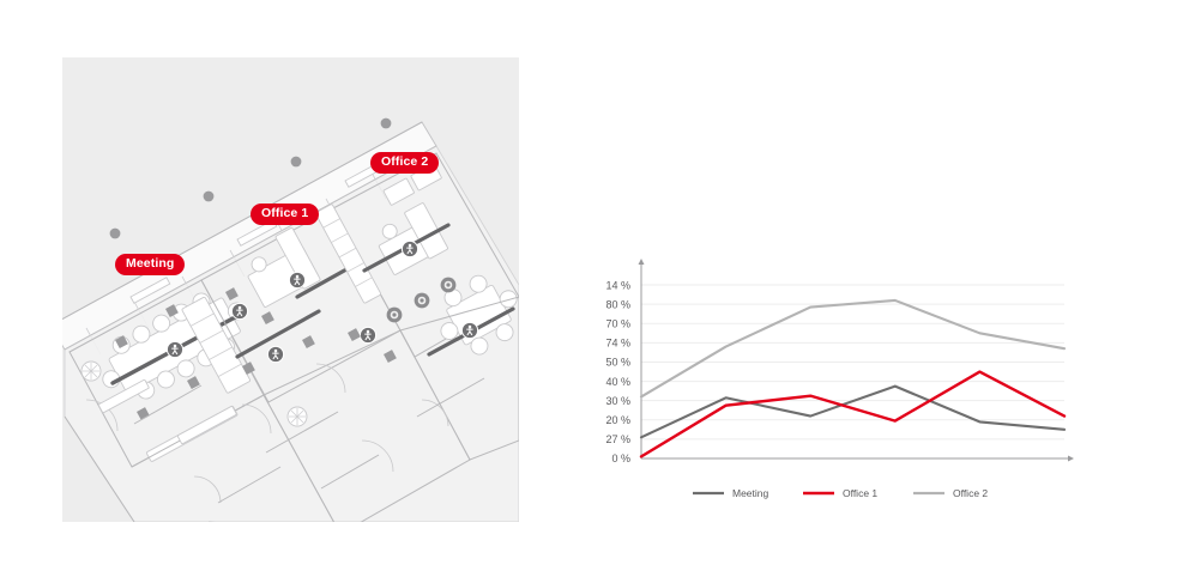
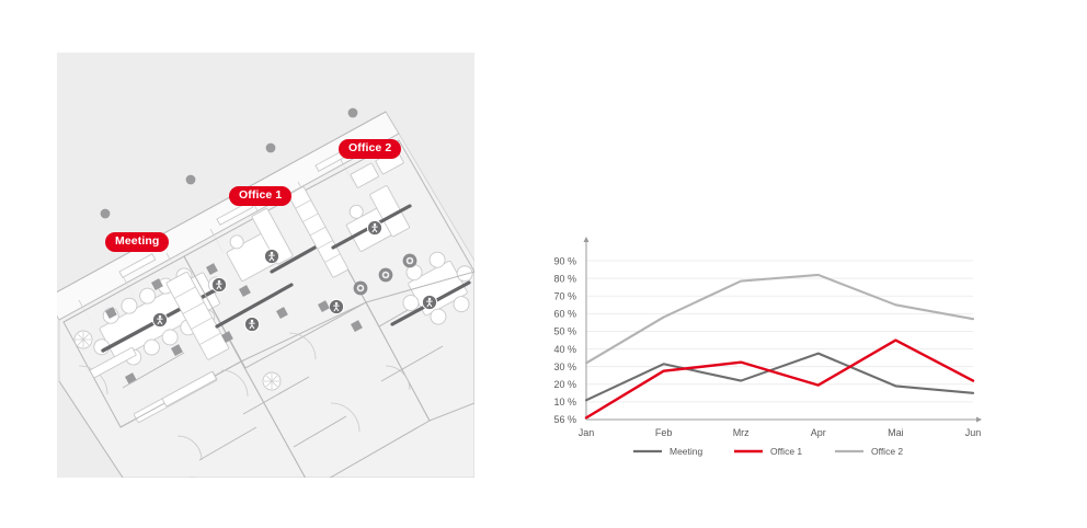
  Meeting
  Office 1
  Office 2
- 0 %
+ 56 %
- 27 %
+ 10 %
  20 %
  30 %
  40 %
  50 %
- 74 %
+ 60 %
  70 %
  80 %
- 14 %
+ 90 %
+ Jan
+ Feb
+ Mrz
+ Apr
+ Mai
+ Jun
  Meeting
  Office 1
  Office 2
